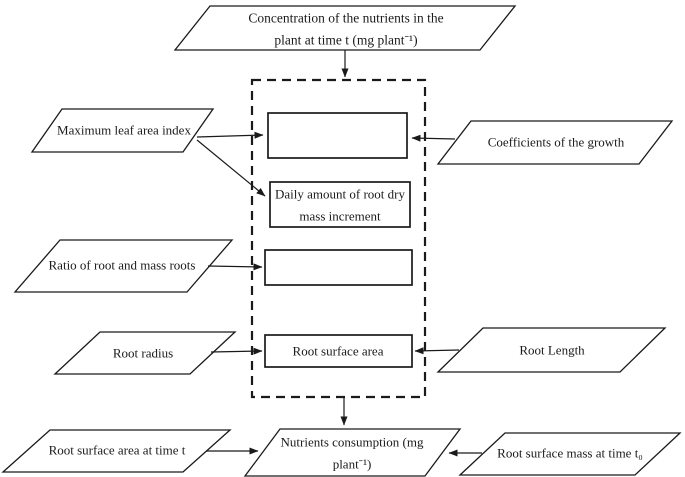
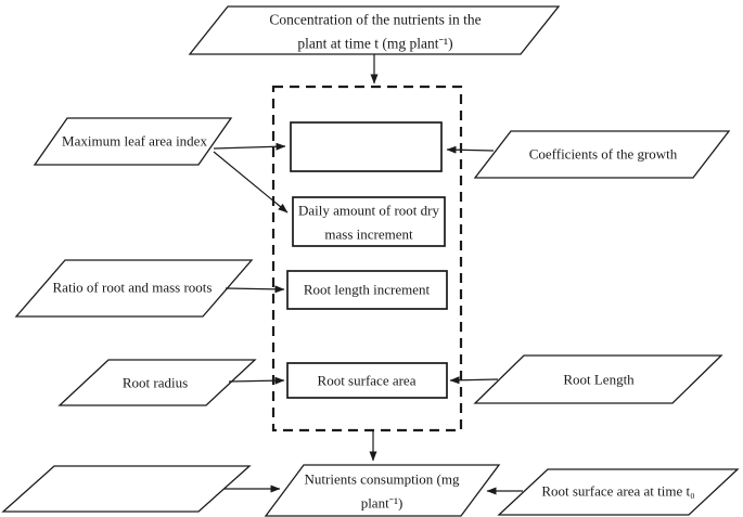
  Concentration of the nutrients in the
  plant at time t (mg plant⁻¹)
  Maximum leaf area index
  Coefficients of the growth
  Daily amount of root dry
  mass increment
  Ratio of root and mass roots
+ Root length increment
  Root radius
  Root surface area
  Root Length
- Root surface area at time t
  Nutrients consumption (mg
  plant⁻¹)
- Root surface mass at time t₀
+ Root surface area at time t₀
